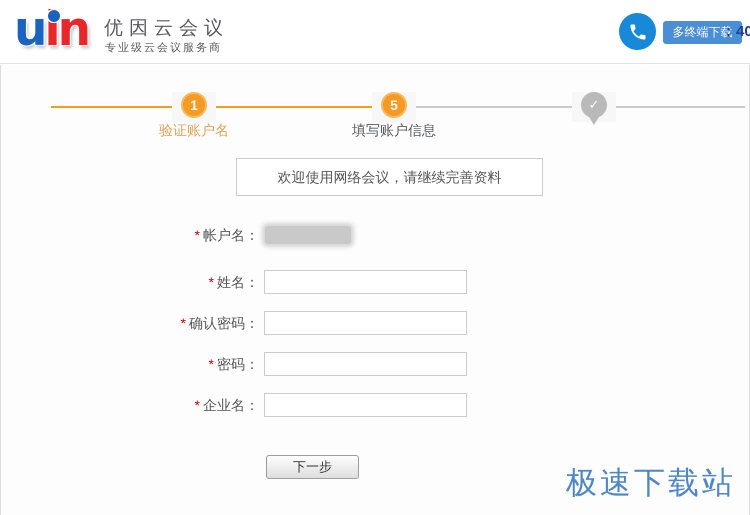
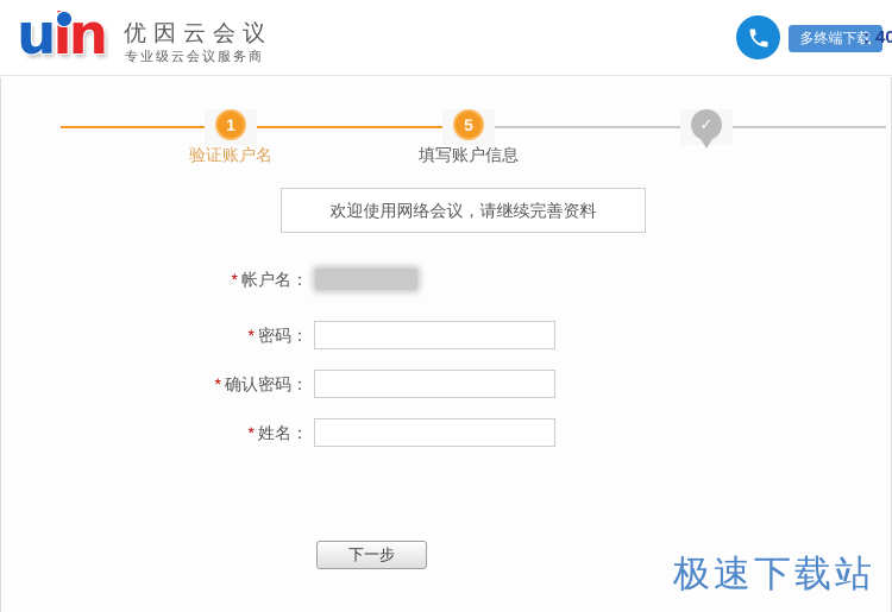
  uin
  优因云会议
  专业级云会议服务商
  多终端下载
  ：40
  1
  5
  ✓
  验证账户名
  填写账户信息
  欢迎使用网络会议，请继续完善资料
  * 帐户名：
- * 姓名：
+ * 密码：
  * 确认密码：
- * 密码：
+ * 姓名：
- * 企业名：
  下一步
  极速下载站
